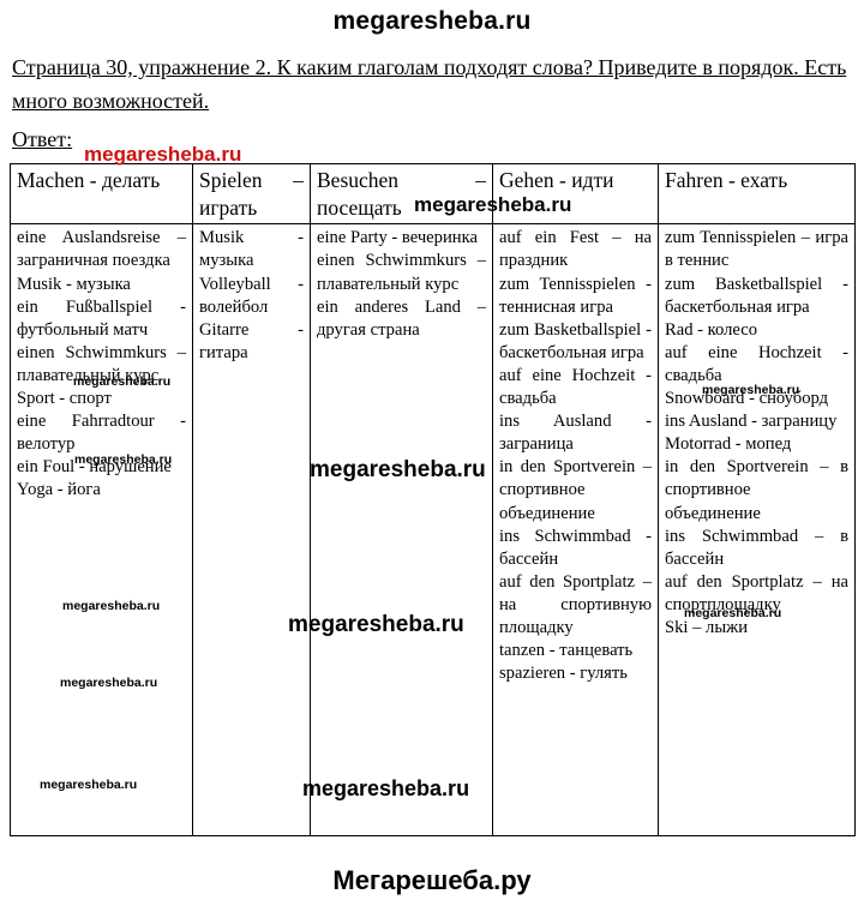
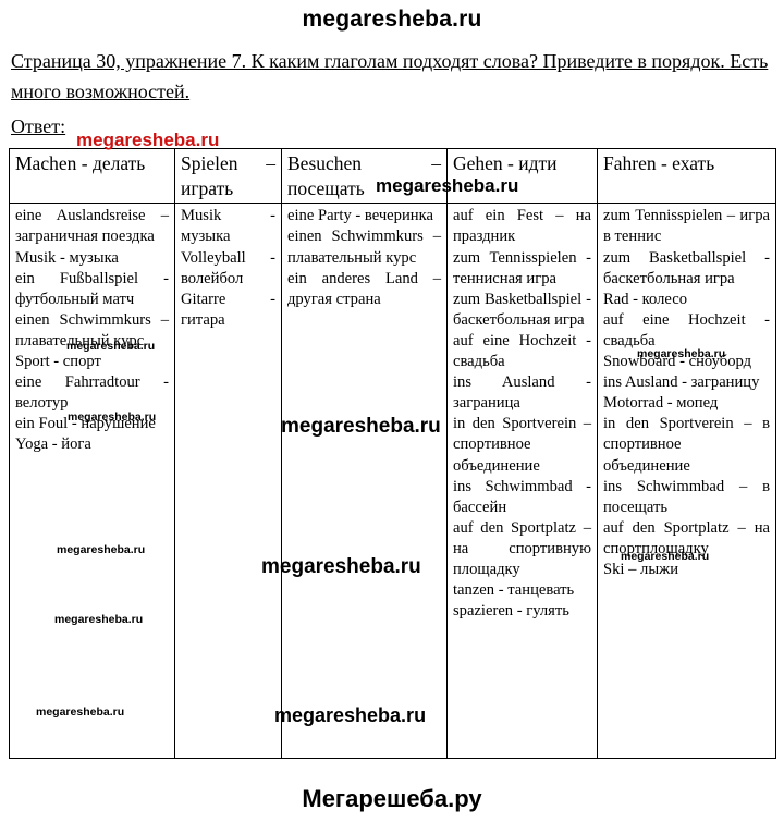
  megaresheba.ru
- Страница 30, упражнение 2. К каким глаголам подходят слова? Приведите в порядок. Есть много возможностей.
+ Страница 30, упражнение 7. К каким глаголам подходят слова? Приведите в порядок. Есть много возможностей.
  Ответ:
  Machen - делать	Spielen – играть	Besuchen – посещать	Gehen - идти	Fahren - ехать
- eine Auslandsreise – заграничная поездкаMusik - музыкаein Fußballspiel - футбольный матчeinen Schwimmkurs – плавательный курсSport - спортeine Fahrradtour - велотурein Foul - нарушениеYoga - йога	Musik - музыкаVolleyball - волейболGitarre - гитара	eine Party - вечеринкаeinen Schwimmkurs – плавательный курсein anderes Land – другая страна	auf ein Fest – на праздникzum Tennisspielen - теннисная играzum Basketballspiel - баскетбольная играauf eine Hochzeit - свадьбаins Ausland - заграницаin den Sportverein – спортивное объединениеins Schwimmbad - бассейнauf den Sportplatz – на спортивную площадкуtanzen - танцеватьspazieren - гулять	zum Tennisspielen – игра в теннисzum Basketballspiel - баскетбольная играRad - колесоauf eine Hochzeit - свадьбаSnowboard - сноубордins Ausland - заграницуMotorrad - мопедin den Sportverein – в спортивное объединениеins Schwimmbad – в бассейнauf den Sportplatz – на спортплощадкуSki – лыжи
+ eine Auslandsreise – заграничная поездкаMusik - музыкаein Fußballspiel - футбольный матчeinen Schwimmkurs – плавательный курсSport - спортeine Fahrradtour - велотурein Foul - нарушениеYoga - йога	Musik - музыкаVolleyball - волейболGitarre - гитара	eine Party - вечеринкаeinen Schwimmkurs – плавательный курсein anderes Land – другая страна	auf ein Fest – на праздникzum Tennisspielen - теннисная играzum Basketballspiel - баскетбольная играauf eine Hochzeit - свадьбаins Ausland - заграницаin den Sportverein – спортивное объединениеins Schwimmbad - бассейнauf den Sportplatz – на спортивную площадкуtanzen - танцеватьspazieren - гулять	zum Tennisspielen – игра в теннисzum Basketballspiel - баскетбольная играRad - колесоauf eine Hochzeit - свадьбаSnowboard - сноубордins Ausland - заграницуMotorrad - мопедin den Sportverein – в спортивное объединениеins Schwimmbad – в посещатьauf den Sportplatz – на спортплощадкуSki – лыжи
  megaresheba.ru
  megaresheba.ru
  megaresheba.ru
  megaresheba.ru
  megaresheba.ru
  megaresheba.ru
  megaresheba.ru
  megaresheba.ru
  megaresheba.ru
  megaresheba.ru
  megaresheba.ru
  megaresheba.ru
  Мегарешеба.ру
